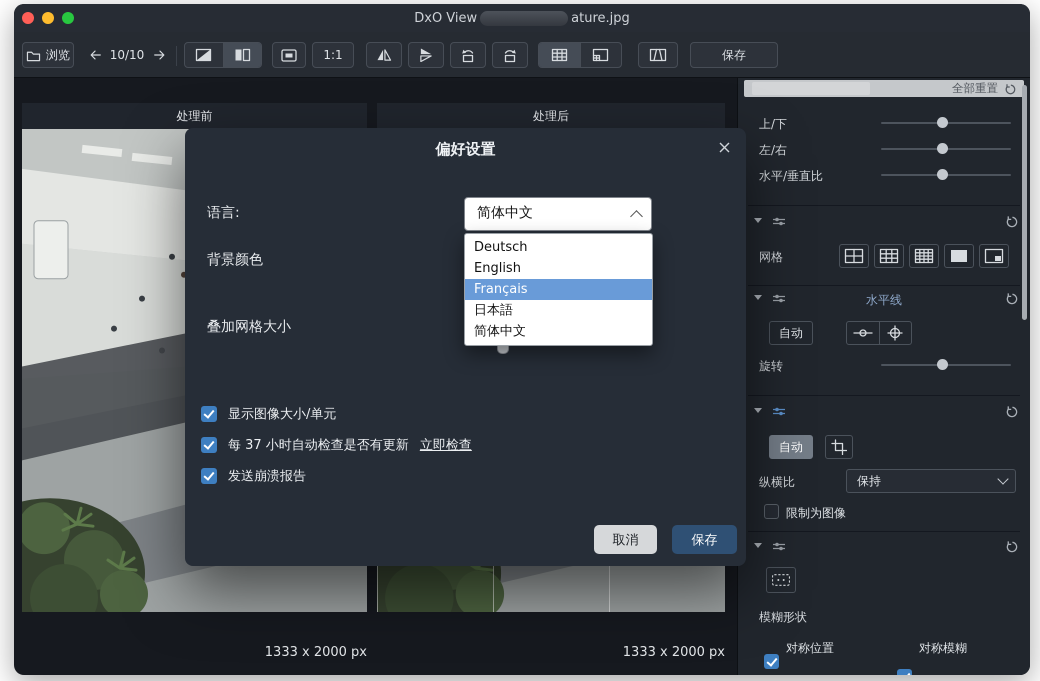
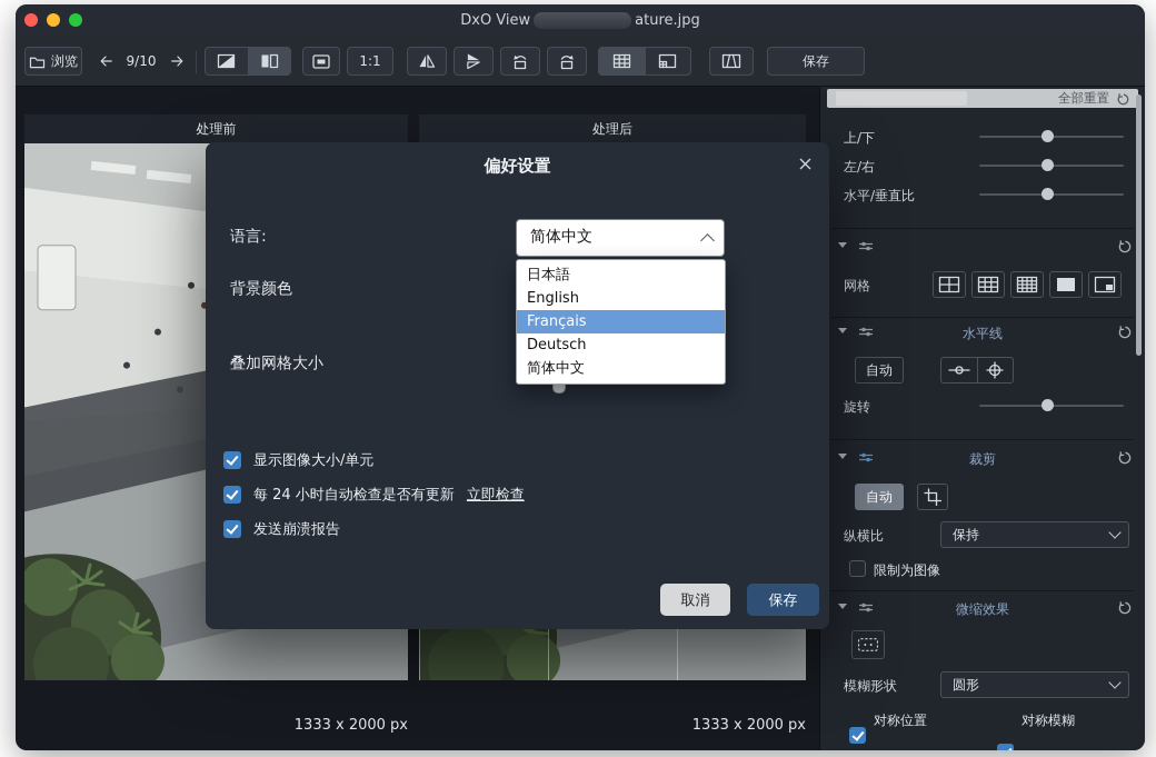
  DxO View
  ature.jpg
  浏览
- 10/10
+ 9/10
  1:1
  保存
  处理前
  1333 x 2000 px
  处理后
  1333 x 2000 px
  全部重置
  上/下
  左/右
  水平/垂直比
  网格
  水平线
  自动
  旋转
+ 裁剪
  自动
  纵横比
  保持
  限制为图像
+ 微缩效果
  模糊形状
+ 圆形
  对称位置
  对称模糊
  偏好设置
  语言:
  简体中文
- Deutsch
+ 日本語
  English
  Français
- 日本語
+ Deutsch
  简体中文
  背景颜色
  叠加网格大小
  显示图像大小/单元
- 每 37 小时自动检查是否有更新
+ 每 24 小时自动检查是否有更新
  立即检查
  发送崩溃报告
  取消
  保存
